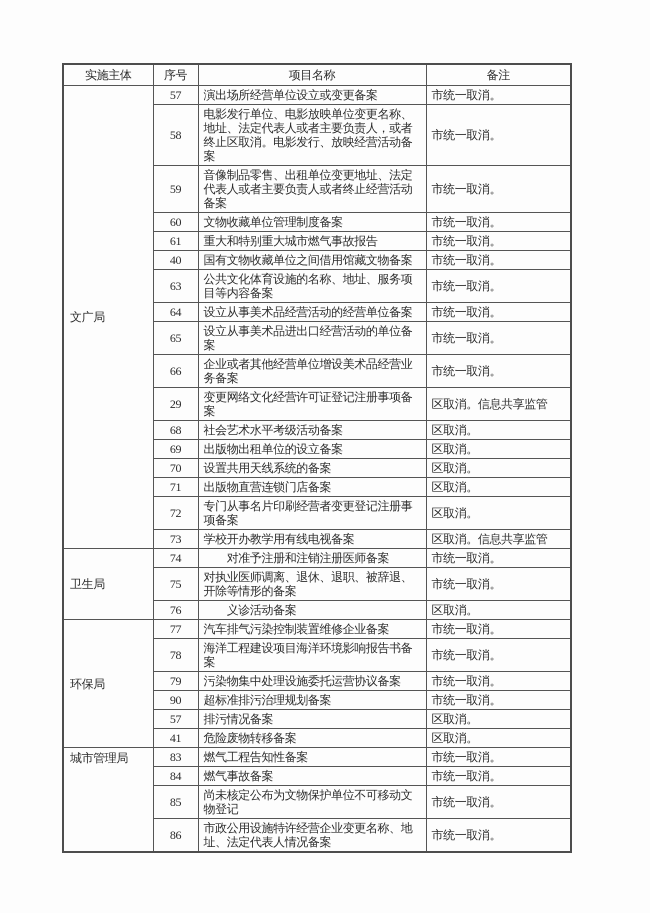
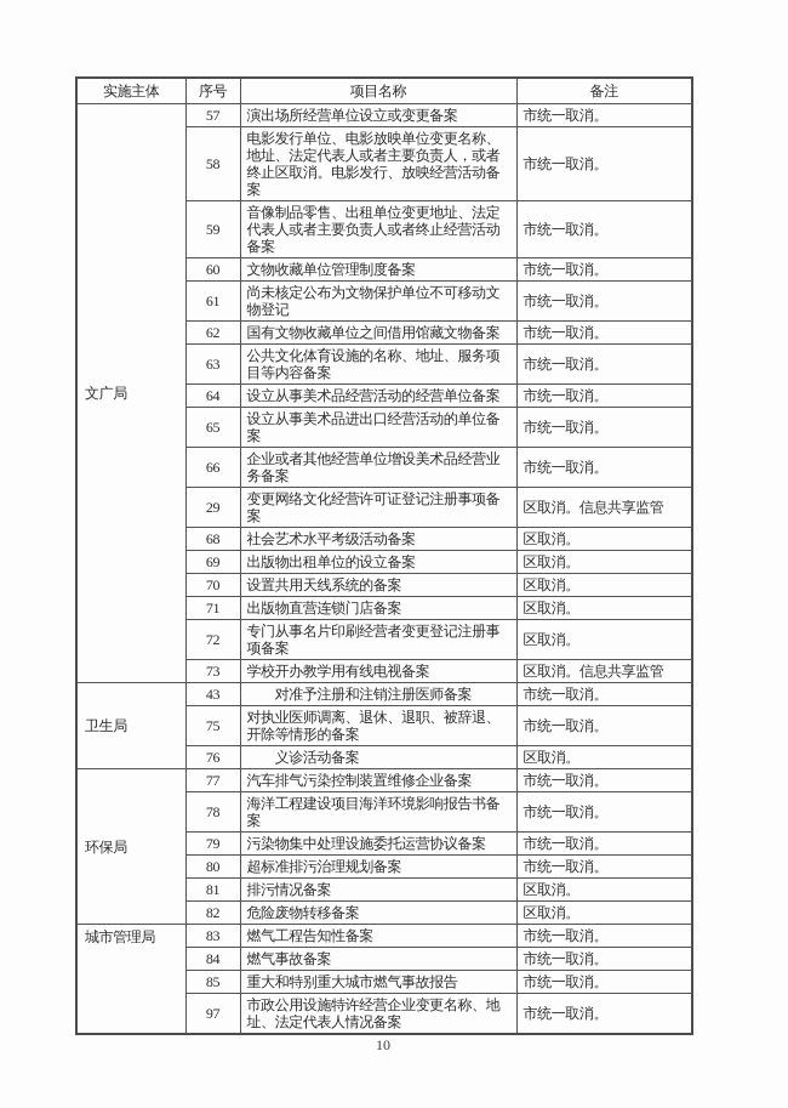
  实施主体	序号	项目名称	备注
  文广局	57	演出场所经营单位设立或变更备案	市统一取消。
  58	电影发行单位、电影放映单位变更名称、地址、法定代表人或者主要负责人，或者终止区取消。电影发行、放映经营活动备案	市统一取消。
  59	音像制品零售、出租单位变更地址、法定代表人或者主要负责人或者终止经营活动备案	市统一取消。
  60	文物收藏单位管理制度备案	市统一取消。
- 61	重大和特别重大城市燃气事故报告	市统一取消。
+ 61	尚未核定公布为文物保护单位不可移动文物登记	市统一取消。
- 40	国有文物收藏单位之间借用馆藏文物备案	市统一取消。
+ 62	国有文物收藏单位之间借用馆藏文物备案	市统一取消。
  63	公共文化体育设施的名称、地址、服务项目等内容备案	市统一取消。
  64	设立从事美术品经营活动的经营单位备案	市统一取消。
  65	设立从事美术品进出口经营活动的单位备案	市统一取消。
  66	企业或者其他经营单位增设美术品经营业务备案	市统一取消。
  29	变更网络文化经营许可证登记注册事项备案	区取消。信息共享监管
  68	社会艺术水平考级活动备案	区取消。
  69	出版物出租单位的设立备案	区取消。
  70	设置共用天线系统的备案	区取消。
  71	出版物直营连锁门店备案	区取消。
  72	专门从事名片印刷经营者变更登记注册事项备案	区取消。
  73	学校开办教学用有线电视备案	区取消。信息共享监管
- 卫生局	74	对准予注册和注销注册医师备案	市统一取消。
+ 卫生局	43	对准予注册和注销注册医师备案	市统一取消。
  75	对执业医师调离、退休、退职、被辞退、开除等情形的备案	市统一取消。
  76	义诊活动备案	区取消。
  环保局	77	汽车排气污染控制装置维修企业备案	市统一取消。
  78	海洋工程建设项目海洋环境影响报告书备案	市统一取消。
  79	污染物集中处理设施委托运营协议备案	市统一取消。
- 90	超标准排污治理规划备案	市统一取消。
+ 80	超标准排污治理规划备案	市统一取消。
- 57	排污情况备案	区取消。
+ 81	排污情况备案	区取消。
- 41	危险废物转移备案	区取消。
+ 82	危险废物转移备案	区取消。
  城市管理局	83	燃气工程告知性备案	市统一取消。
  84	燃气事故备案	市统一取消。
- 85	尚未核定公布为文物保护单位不可移动文物登记	市统一取消。
+ 85	重大和特别重大城市燃气事故报告	市统一取消。
- 86	市政公用设施特许经营企业变更名称、地址、法定代表人情况备案	市统一取消。
+ 97	市政公用设施特许经营企业变更名称、地址、法定代表人情况备案	市统一取消。
+ 10
